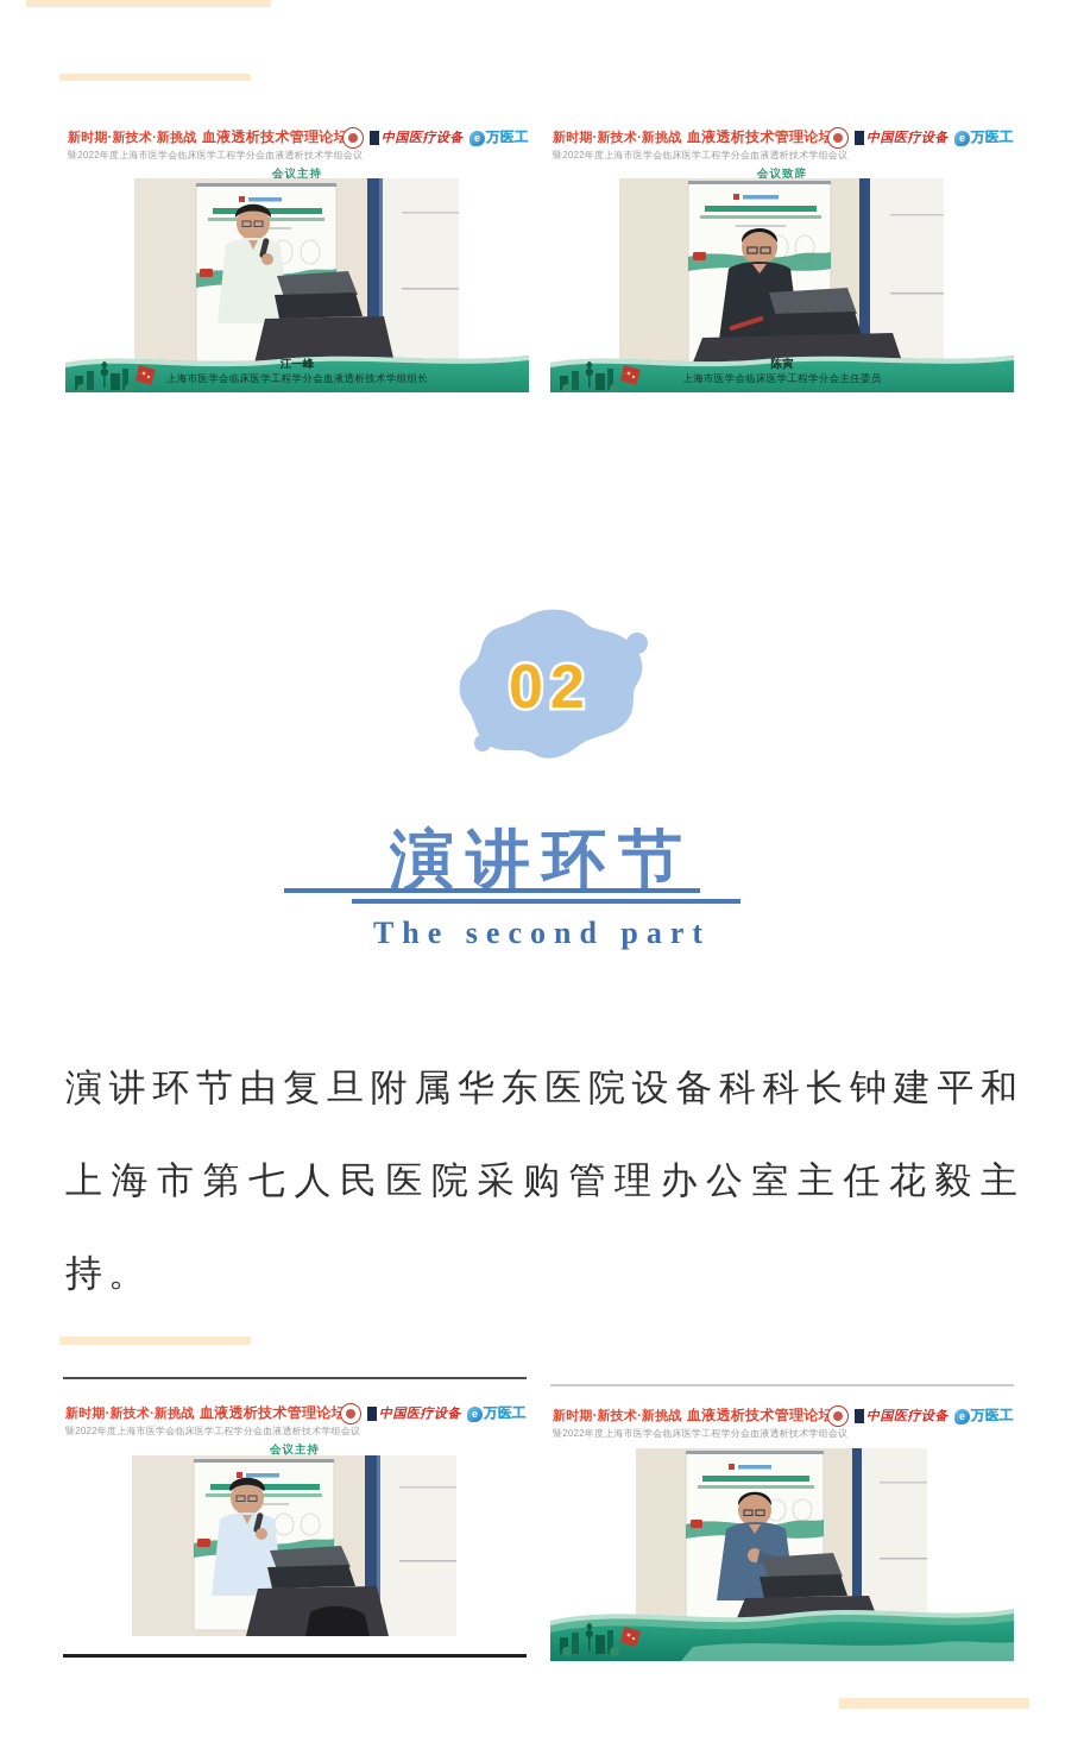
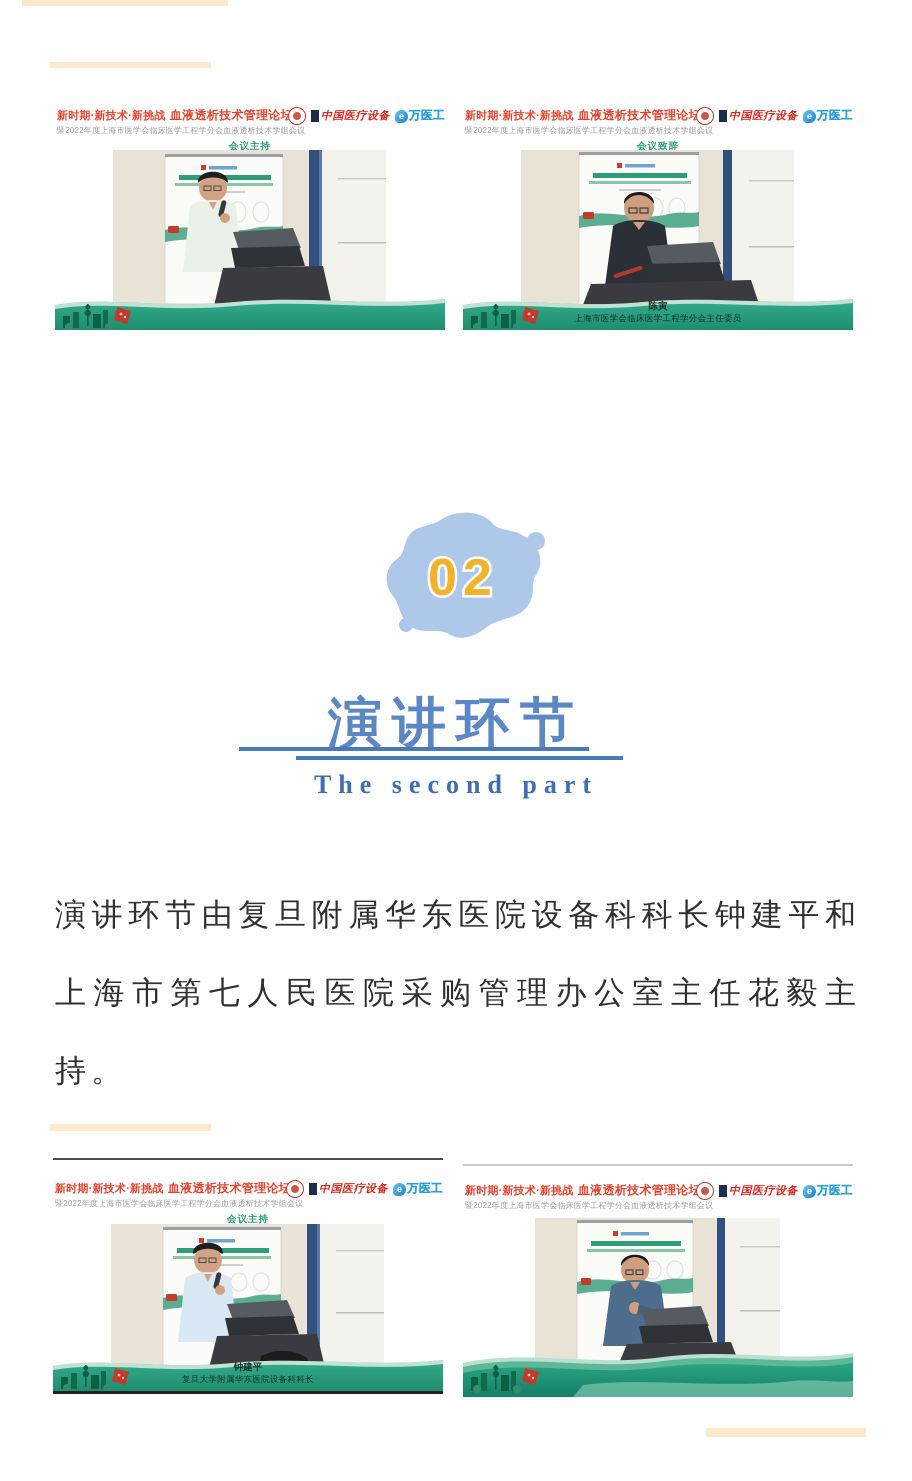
  新时期·新技术·新挑战 血液透析技术管理论坛
  暨2022年度上海市医学会临床医学工程学分会血液透析技术学组会议
  中国医疗设备
  e
  万医工
  会议主持
- 江一峰
- 上海市医学会临床医学工程学分会血液透析技术学组组长
  新时期·新技术·新挑战 血液透析技术管理论坛
  暨2022年度上海市医学会临床医学工程学分会血液透析技术学组会议
  中国医疗设备
  e
  万医工
  会议致辞
  陈寅
  上海市医学会临床医学工程学分会主任委员
  02
  演讲环节
  The second part
  演讲环节由复旦附属华东医院设备科科长钟建平和上海市第七人民医院采购管理办公室主任花毅主持。
  新时期·新技术·新挑战 血液透析技术管理论坛
  暨2022年度上海市医学会临床医学工程学分会血液透析技术学组会议
  中国医疗设备
  e
  万医工
  会议主持
+ 钟建平
+ 复旦大学附属华东医院设备科科长
  新时期·新技术·新挑战 血液透析技术管理论坛
  暨2022年度上海市医学会临床医学工程学分会血液透析技术学组会议
  中国医疗设备
  e
  万医工
